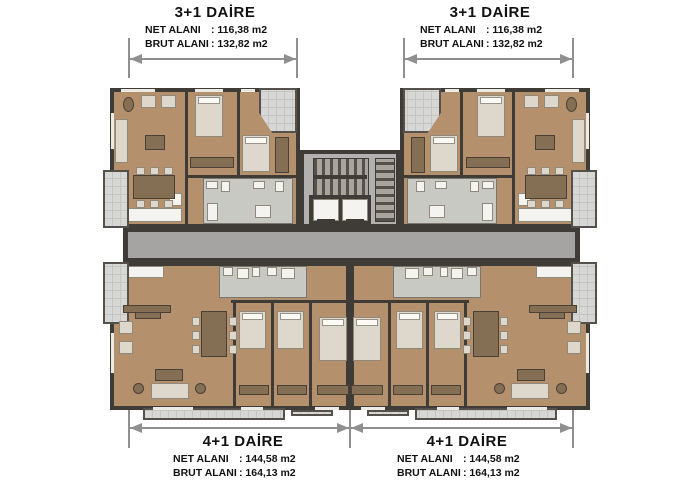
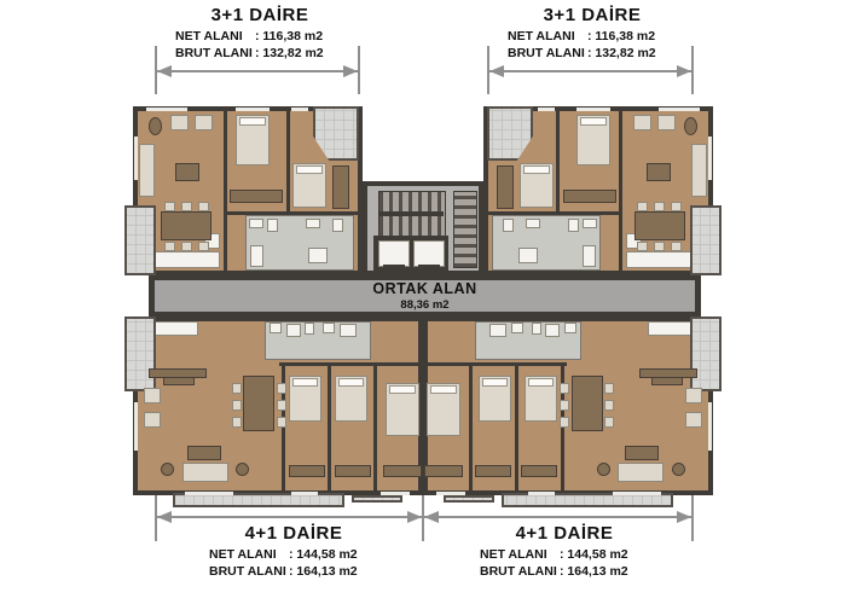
  3+1 DAİRE
  NET ALANI
  : 116,38 m2
  BRUT ALANI
  : 132,82 m2
  3+1 DAİRE
  NET ALANI
  : 116,38 m2
  BRUT ALANI
  : 132,82 m2
  4+1 DAİRE
  NET ALANI
  : 144,58 m2
  BRUT ALANI
  : 164,13 m2
  4+1 DAİRE
  NET ALANI
  : 144,58 m2
  BRUT ALANI
  : 164,13 m2
+ ORTAK ALAN
+ 88,36 m2
